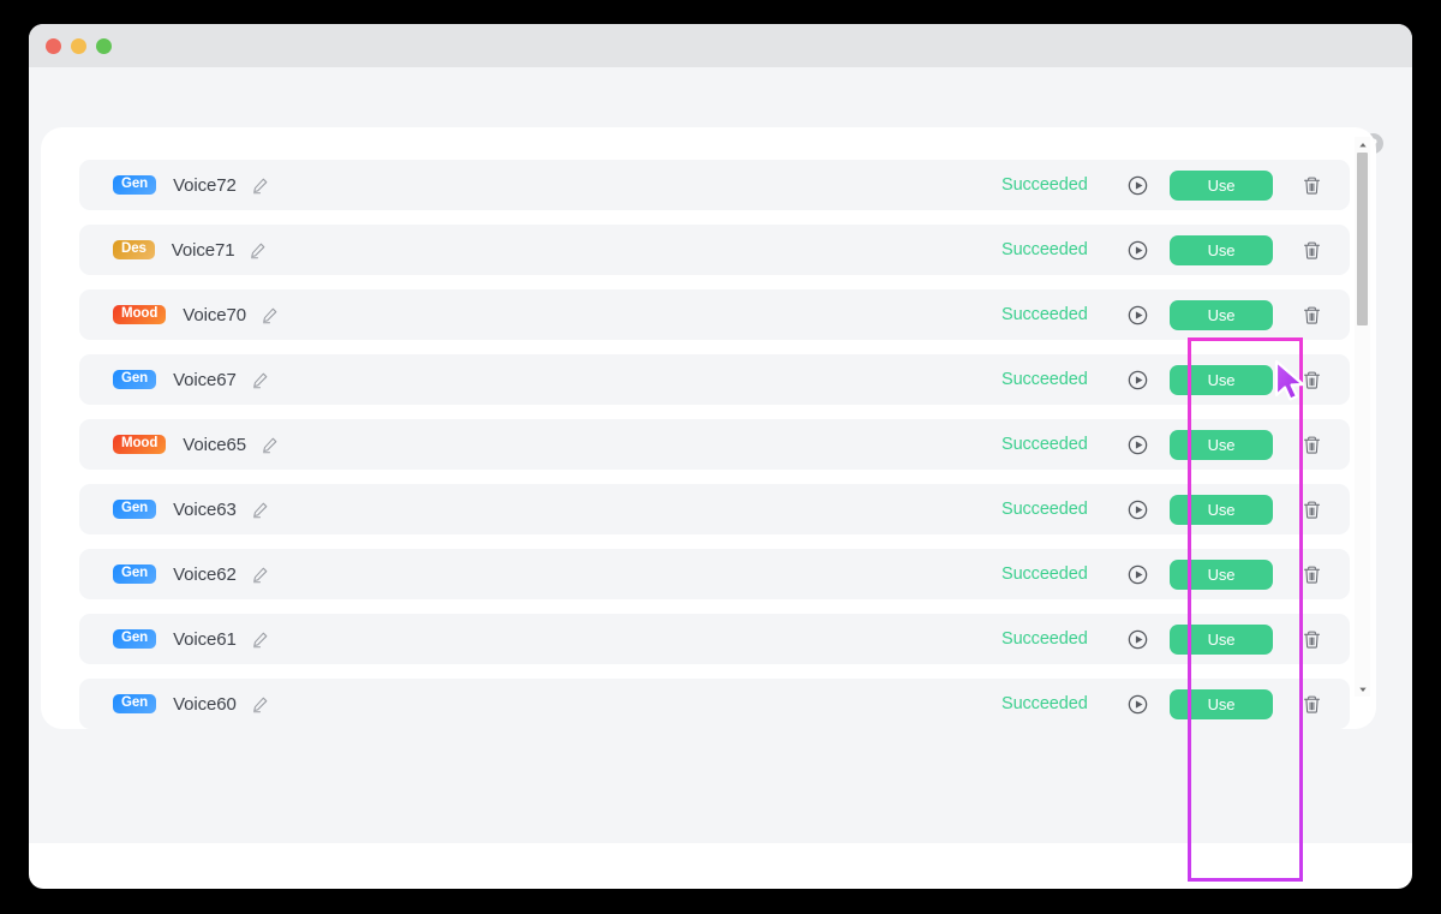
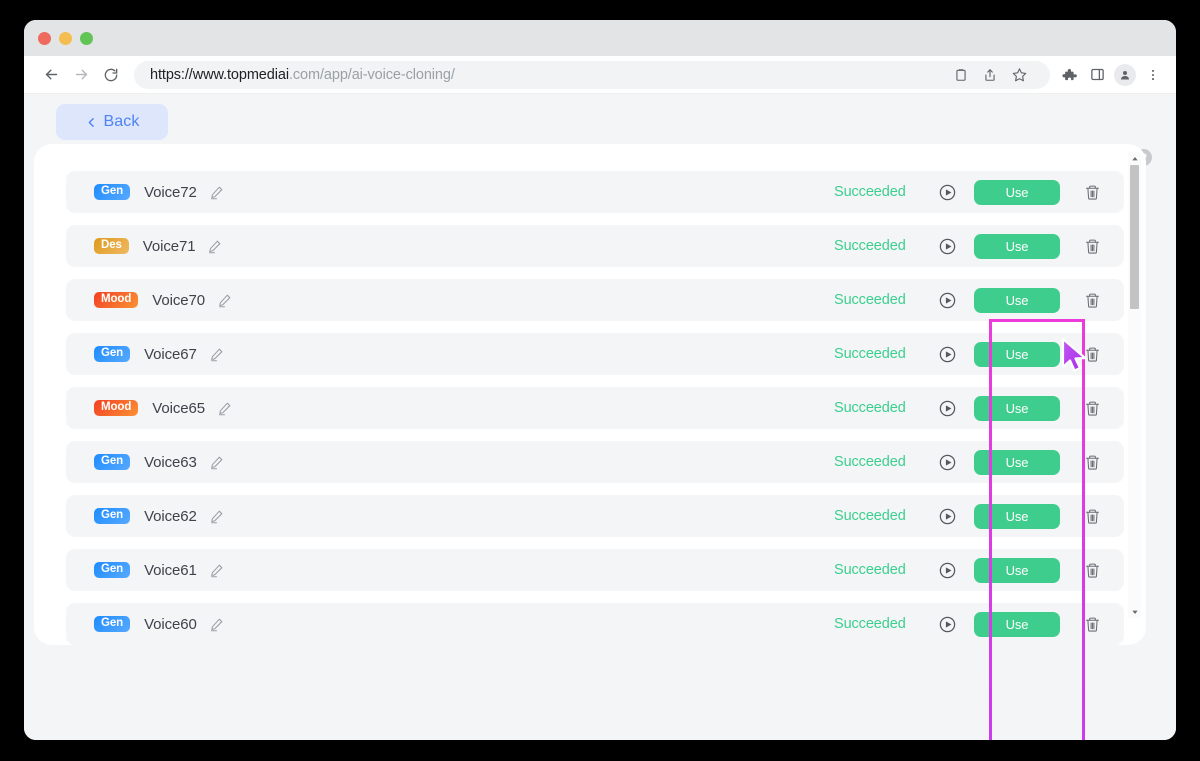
+ https://www.topmediai.com/app/ai-voice-cloning/
+ Back
  Gen
  Voice72
  Succeeded
  Use
  Des
  Voice71
  Succeeded
  Use
  Mood
  Voice70
  Succeeded
  Use
  Gen
  Voice67
  Succeeded
  Use
  Mood
  Voice65
  Succeeded
  Use
  Gen
  Voice63
  Succeeded
  Use
  Gen
  Voice62
  Succeeded
  Use
  Gen
  Voice61
  Succeeded
  Use
  Gen
  Voice60
  Succeeded
  Use
